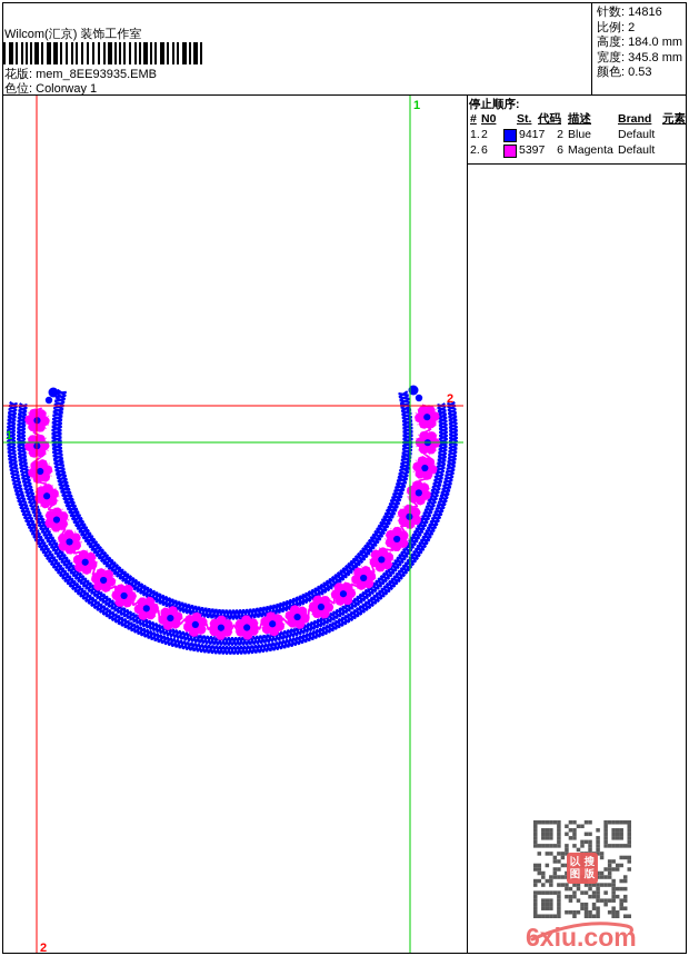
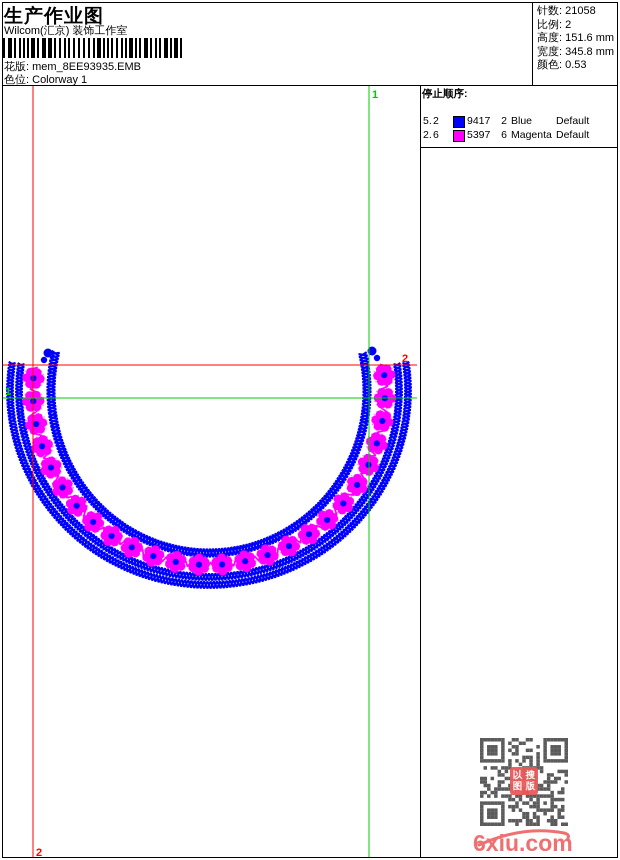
+ 生产作业图
  Wilcom(汇京) 装饰工作室
  花版: mem_8EE93935.EMB
  色位: Colorway 1
- 针数: 14816
+ 针数: 21058
  比例: 2
- 高度: 184.0 mm
+ 高度: 151.6 mm
  宽度: 345.8 mm
  颜色: 0.53
  停止顺序:
- #
- N0
- St.
- 代码
- 描述
- Brand
- 元素
- 1.
+ 5.
  2
  9417
  2
  Blue
  Default
  2.
  6
  5397
  6
  Magenta
  Default
  1
  1
  2
  2
  以
  搜
  图
  版
  6xiu.com
